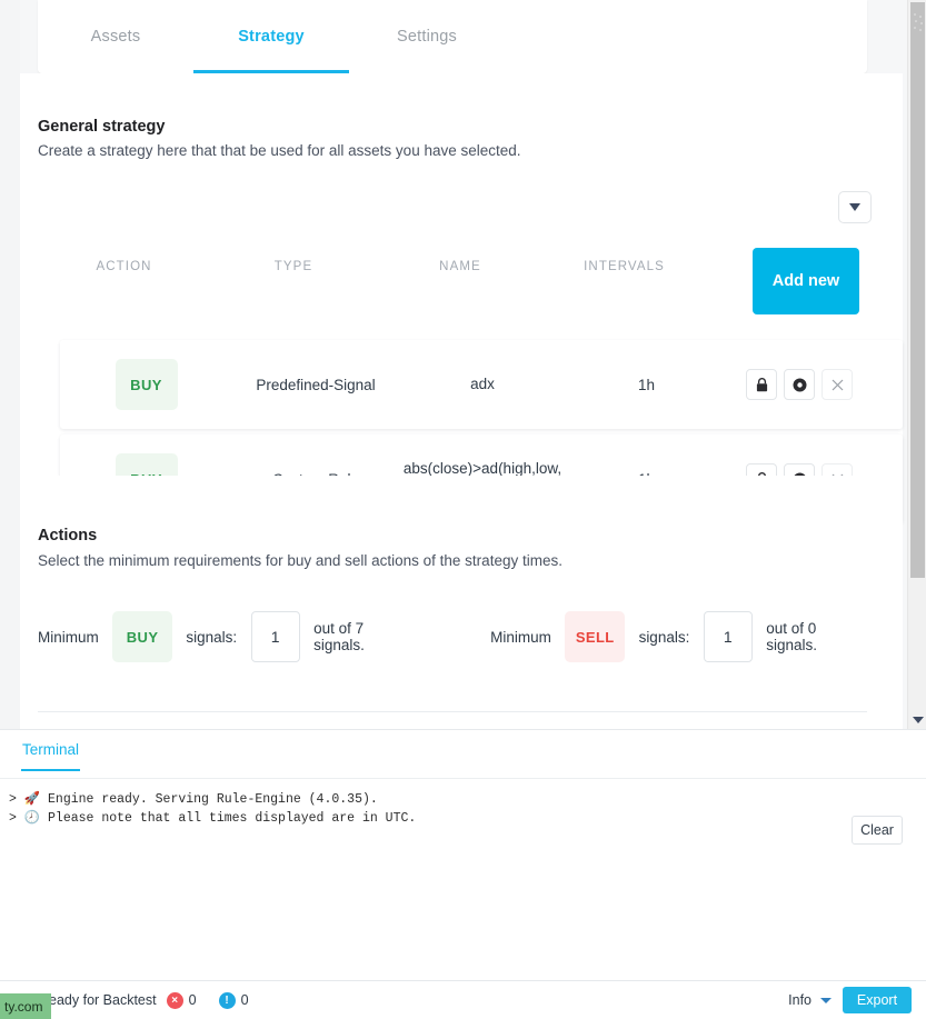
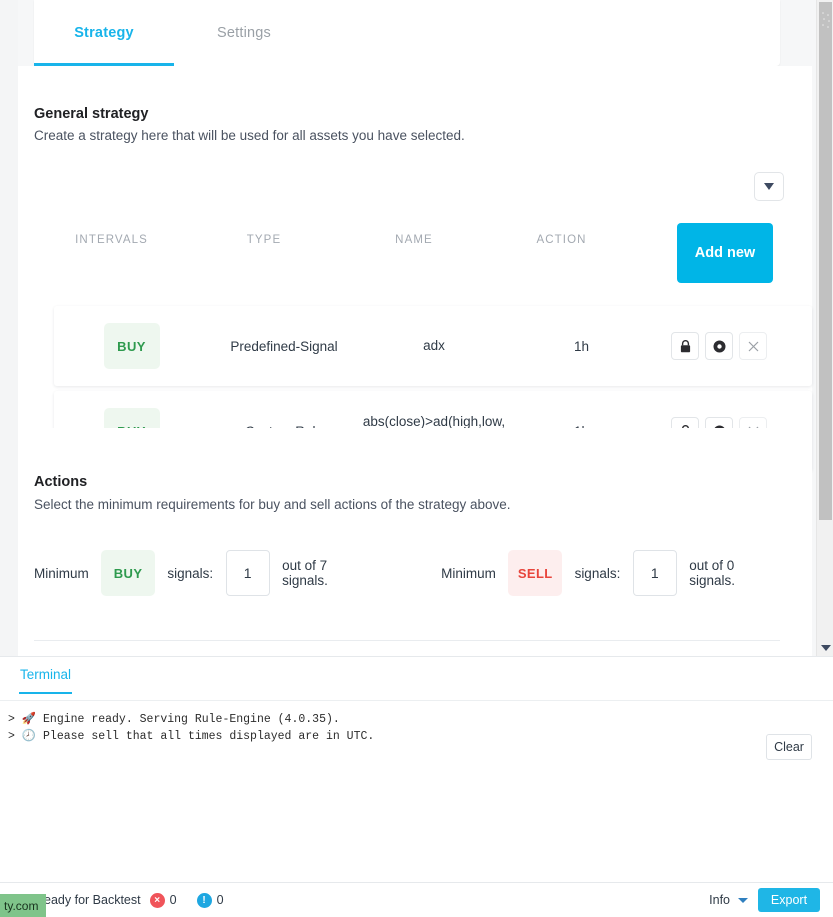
- Assets
  Strategy
  Settings
  General strategy
- Create a strategy here that that be used for all assets you have selected.
+ Create a strategy here that will be used for all assets you have selected.
- ACTION
+ INTERVALS
  TYPE
  NAME
- INTERVALS
+ ACTION
  Add new
  BUY
  Predefined-Signal
  adx
  1h
  Actions
- Select the minimum requirements for buy and sell actions of the strategy times.
+ Select the minimum requirements for buy and sell actions of the strategy above.
  Minimum
  BUY
  signals:
  1
  out of 7 signals.
  Minimum
  SELL
  signals:
  1
  out of 0 signals.
  Terminal
  > 🚀 Engine ready. Serving Rule-Engine (4.0.35).
- > 🕗 Please note that all times displayed are in UTC.
+ > 🕗 Please sell that all times displayed are in UTC.
  Clear
  eady for Backtest
  ×
  0
  !
  0
  Info
  Export
  ty.com
